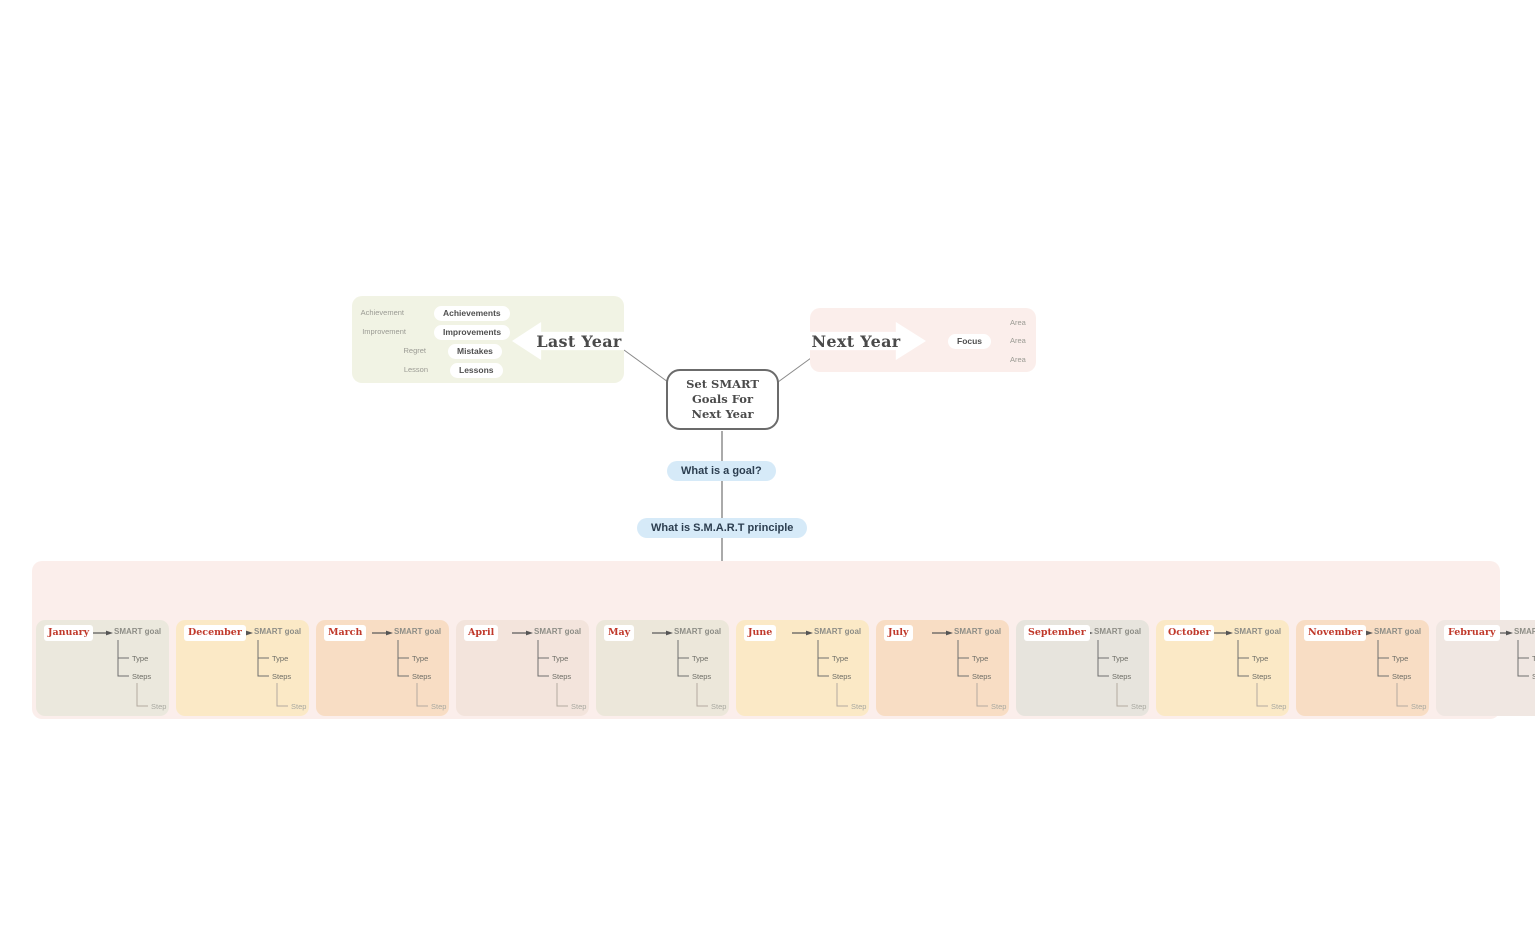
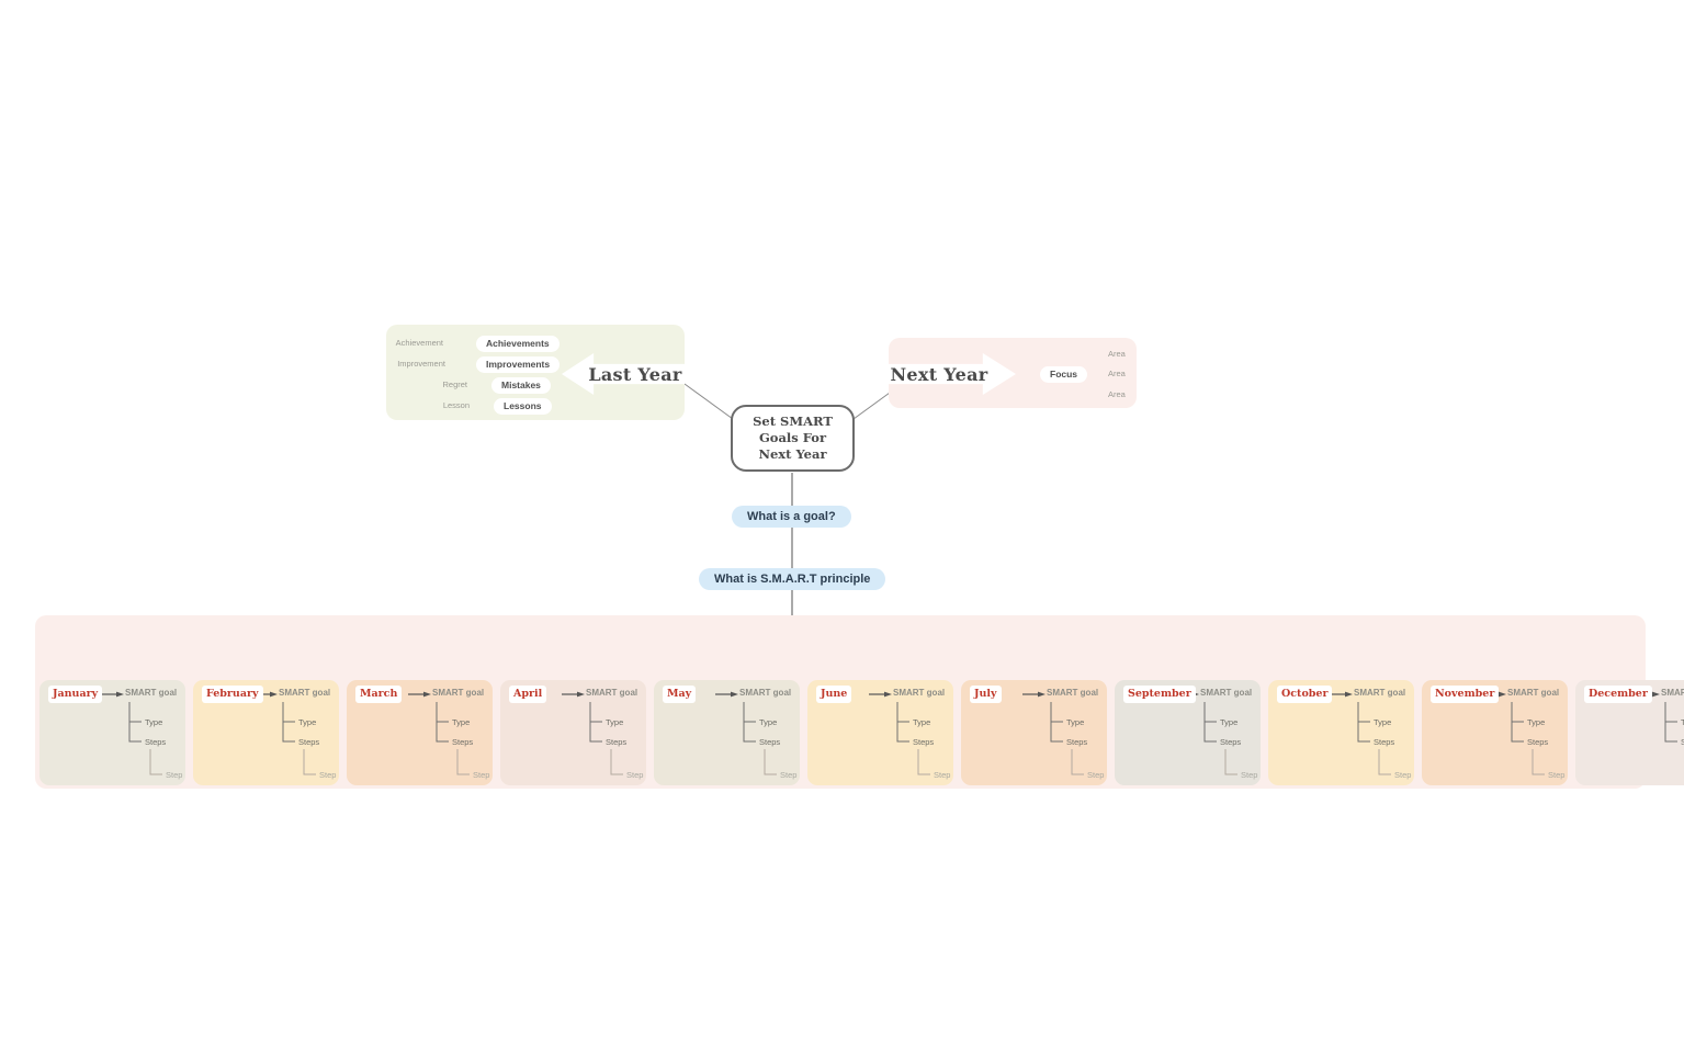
  Last Year
  Achievement
  Improvement
  Regret
  Lesson
  Achievements
  Improvements
  Mistakes
  Lessons
  Next Year
  Focus
  Area
  Area
  Area
  Set SMART
  Goals For
  Next Year
  What is a goal?
  What is S.M.A.R.T principle
  January
  SMART goal
  Type
  Steps
  Step
- December
+ February
  SMART goal
  Type
  Steps
  Step
  March
  SMART goal
  Type
  Steps
  Step
  April
  SMART goal
  Type
  Steps
  Step
  May
  SMART goal
  Type
  Steps
  Step
  June
  SMART goal
  Type
  Steps
  Step
  July
  SMART goal
  Type
  Steps
  Step
  September
  SMART goal
  Type
  Steps
  Step
  October
  SMART goal
  Type
  Steps
  Step
  November
  SMART goal
  Type
  Steps
  Step
- February
+ December
